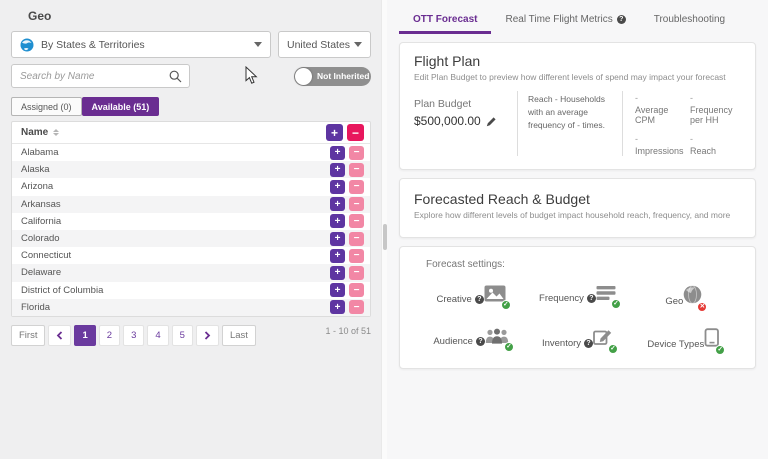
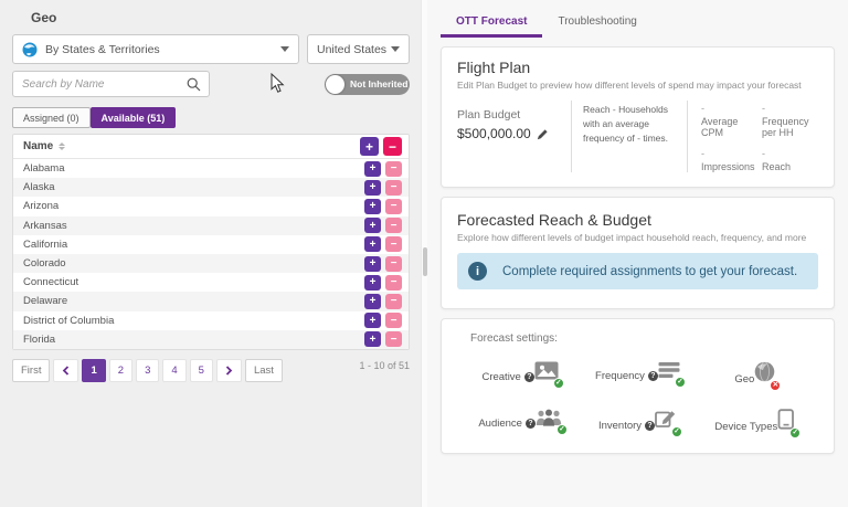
  Geo
  By States & Territories
  United States
  Search by Name
  Not Inherited
  Assigned (0)
  Available (51)
  Name
  +
  −
  Alabama
  +
  −
  Alaska
  +
  −
  Arizona
  +
  −
  Arkansas
  +
  −
  California
  +
  −
  Colorado
  +
  −
  Connecticut
  +
  −
  Delaware
  +
  −
  District of Columbia
  +
  −
  Florida
  +
  −
  First
  1
  2
  3
  4
  5
  Last
  1 - 10 of 51
  OTT Forecast
- Real Time Flight Metrics
  Troubleshooting
  Flight Plan
  Edit Plan Budget to preview how different levels of spend may impact your forecast
  Plan Budget
  $500,000.00
  Reach - Households with an average frequency of - times.
  -
  Average CPM
  -
  Frequency per HH
  -
  Impressions
  -
  Reach
  Forecasted Reach & Budget
  Explore how different levels of budget impact household reach, frequency, and more
+ i
+ Complete required assignments to get your forecast.
  Forecast settings:
  Creative
  Frequency
  Geo
  Audience
  Inventory
  Device Types
